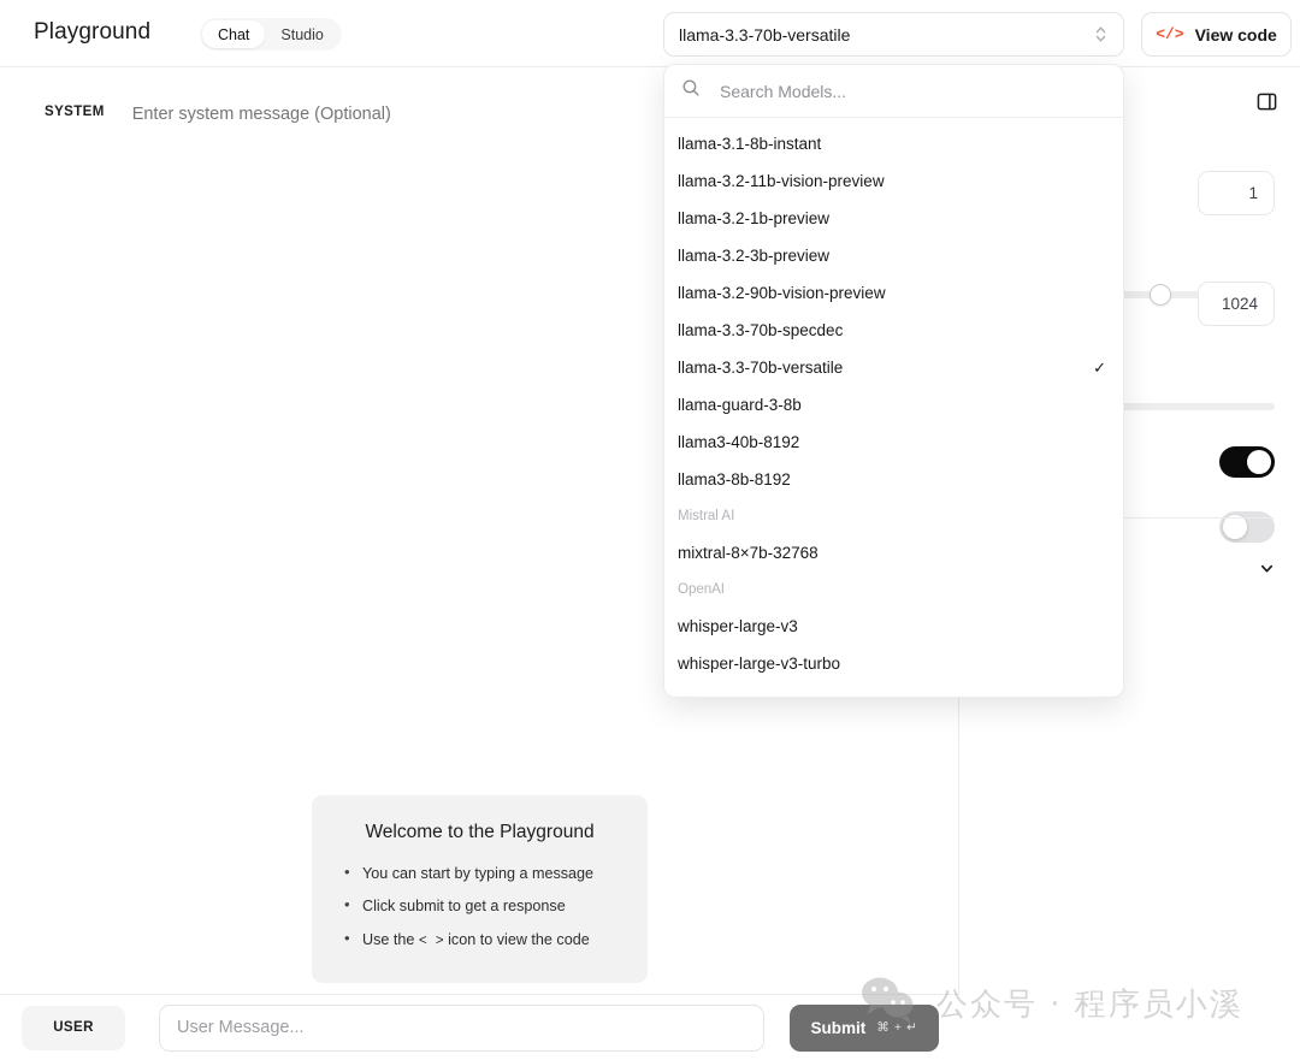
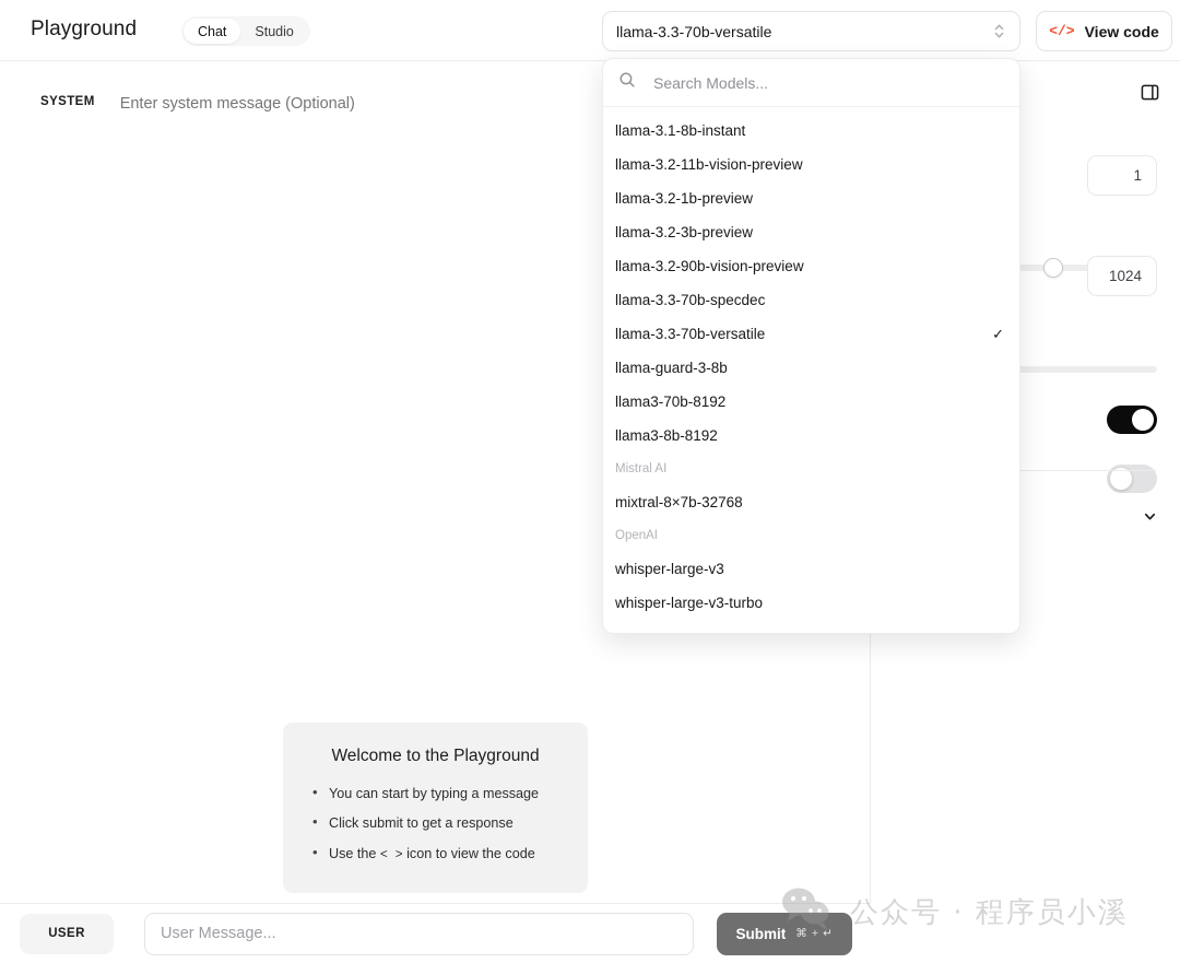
  Playground
  Chat
  Studio
  llama-3.3-70b-versatile
  </>
  View code
  Welcome to the Playground
  You can start by typing a message
  Click submit to get a response
  Use the < > icon to view the code
  SYSTEM
  Enter system message (Optional)
  1
  1024
  USER
  User Message...
  Submit
  ⌘ + ↵
  Search Models...
  llama-3.1-8b-instant
  llama-3.2-11b-vision-preview
  llama-3.2-1b-preview
  llama-3.2-3b-preview
  llama-3.2-90b-vision-preview
  llama-3.3-70b-specdec
  llama-3.3-70b-versatile
  ✓
  llama-guard-3-8b
- llama3-40b-8192
+ llama3-70b-8192
  llama3-8b-8192
  Mistral AI
  mixtral-8×7b-32768
  OpenAI
  whisper-large-v3
  whisper-large-v3-turbo
  公众号 · 程序员小溪
